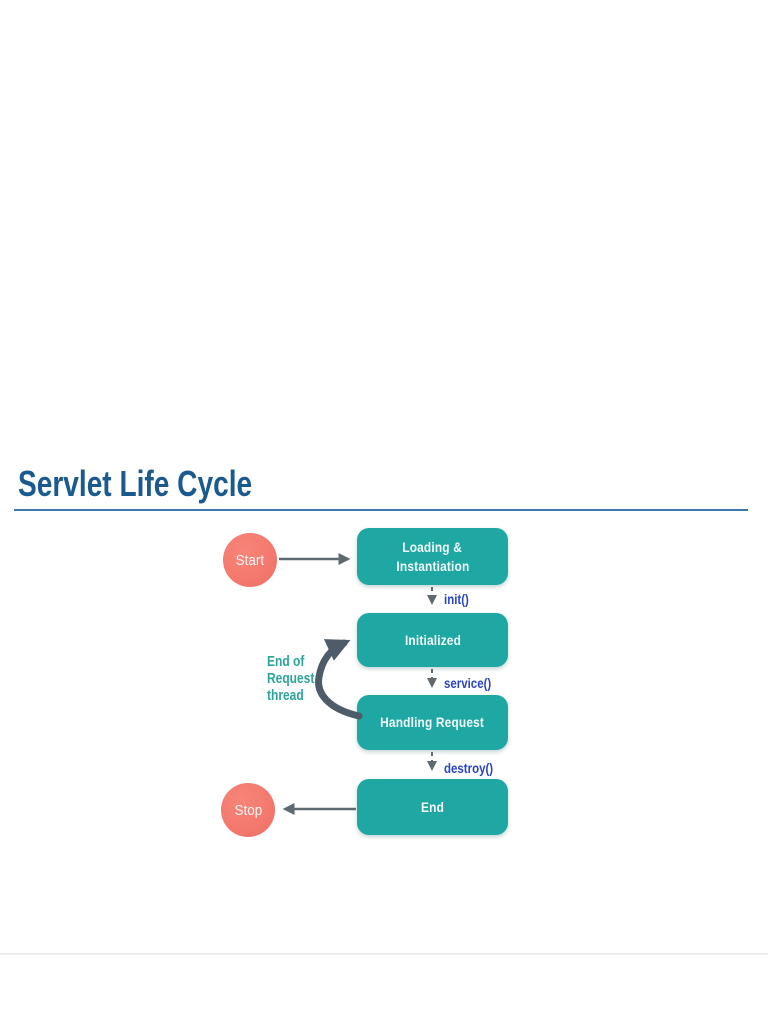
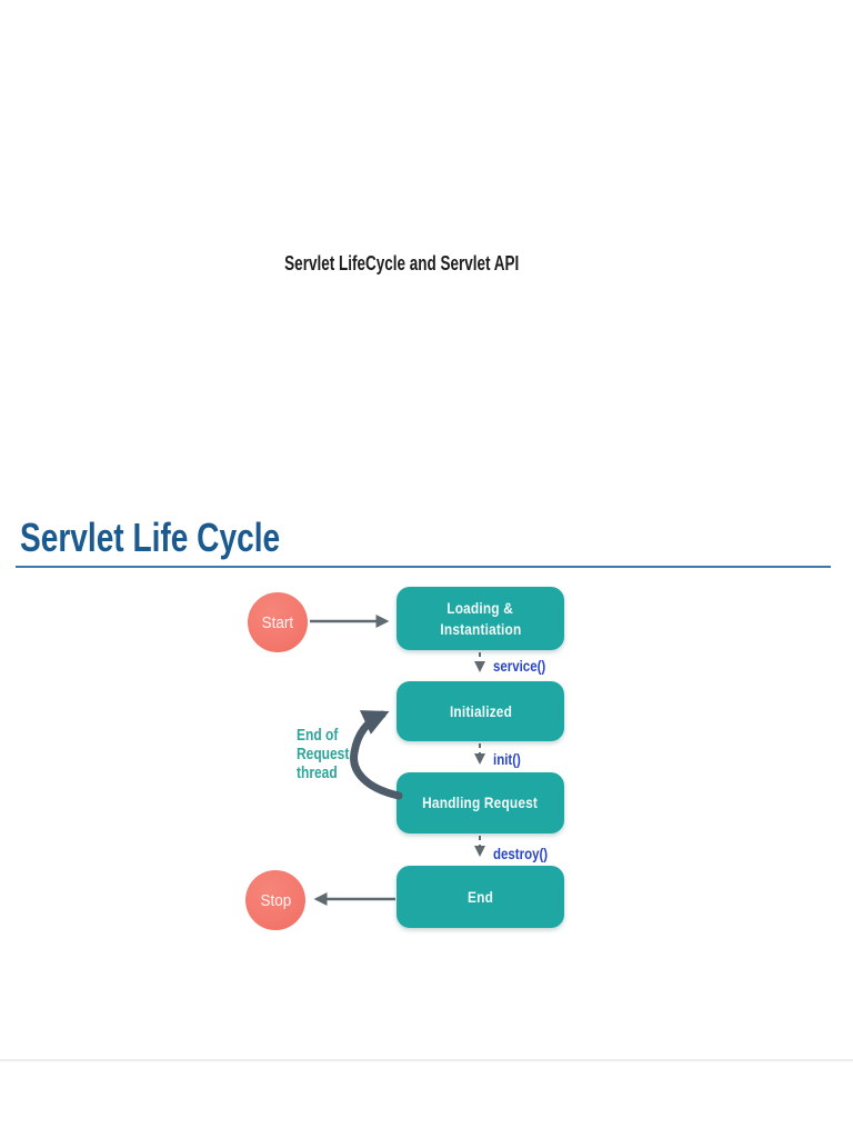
+ Servlet LifeCycle and Servlet API
  Servlet Life Cycle
  Start
  Loading &
  Instantiation
- init()
+ service()
  Initialized
- service()
+ init()
  Handling Request
  destroy()
  End
  Stop
  End of
  Request
  thread
